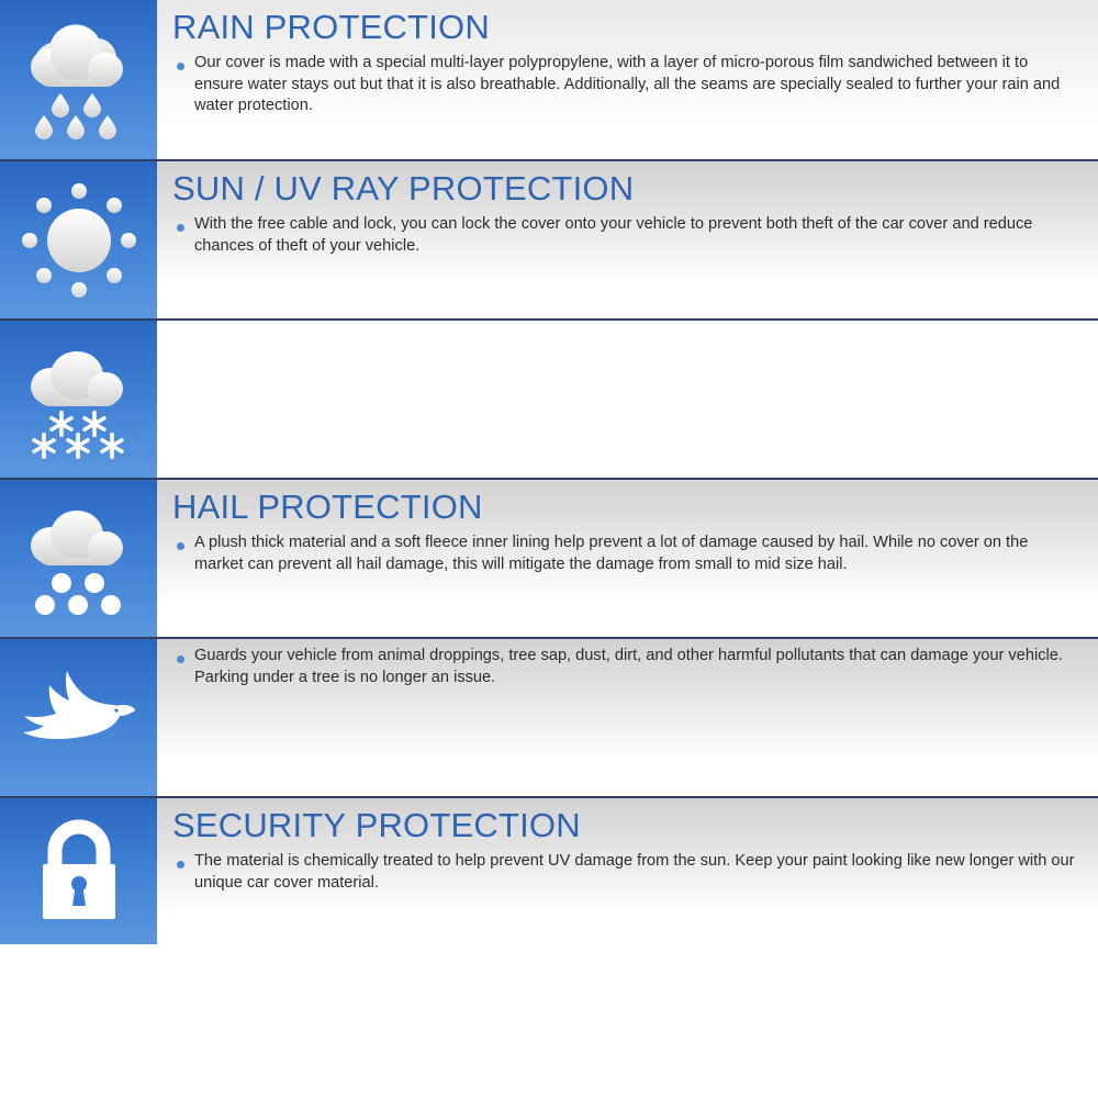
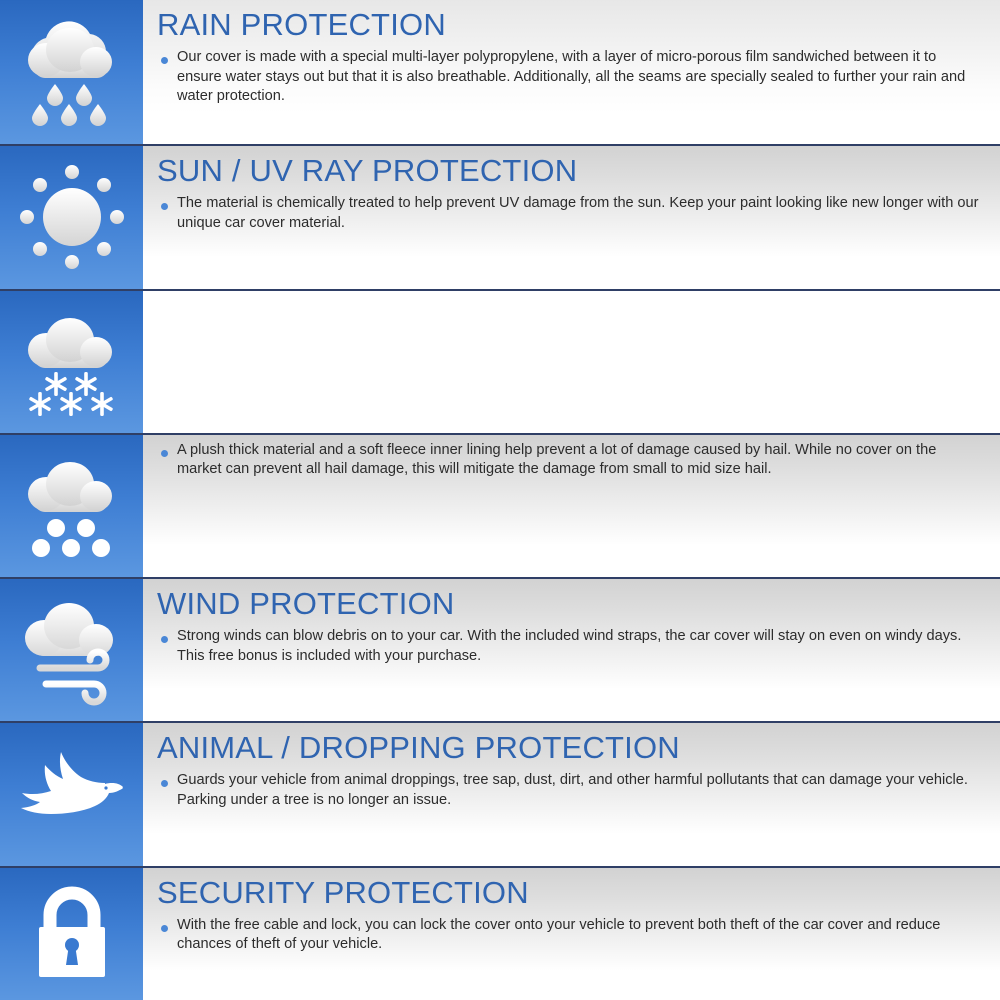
  RAIN PROTECTION
  Our cover is made with a special multi-layer polypropylene, with a layer of micro-porous film sandwiched between it to ensure water stays out but that it is also breathable. Additionally, all the seams are specially sealed to further your rain and water protection.
  SUN / UV RAY PROTECTION
- With the free cable and lock, you can lock the cover onto your vehicle to prevent both theft of the car cover and reduce chances of theft of your vehicle.
+ The material is chemically treated to help prevent UV damage from the sun. Keep your paint looking like new longer with our unique car cover material.
- HAIL PROTECTION
  A plush thick material and a soft fleece inner lining help prevent a lot of damage caused by hail. While no cover on the market can prevent all hail damage, this will mitigate the damage from small to mid size hail.
+ WIND PROTECTION
+ Strong winds can blow debris on to your car. With the included wind straps, the car cover will stay on even on windy days. This free bonus is included with your purchase.
+ ANIMAL / DROPPING PROTECTION
  Guards your vehicle from animal droppings, tree sap, dust, dirt, and other harmful pollutants that can damage your vehicle. Parking under a tree is no longer an issue.
  SECURITY PROTECTION
- The material is chemically treated to help prevent UV damage from the sun. Keep your paint looking like new longer with our unique car cover material.
+ With the free cable and lock, you can lock the cover onto your vehicle to prevent both theft of the car cover and reduce chances of theft of your vehicle.
